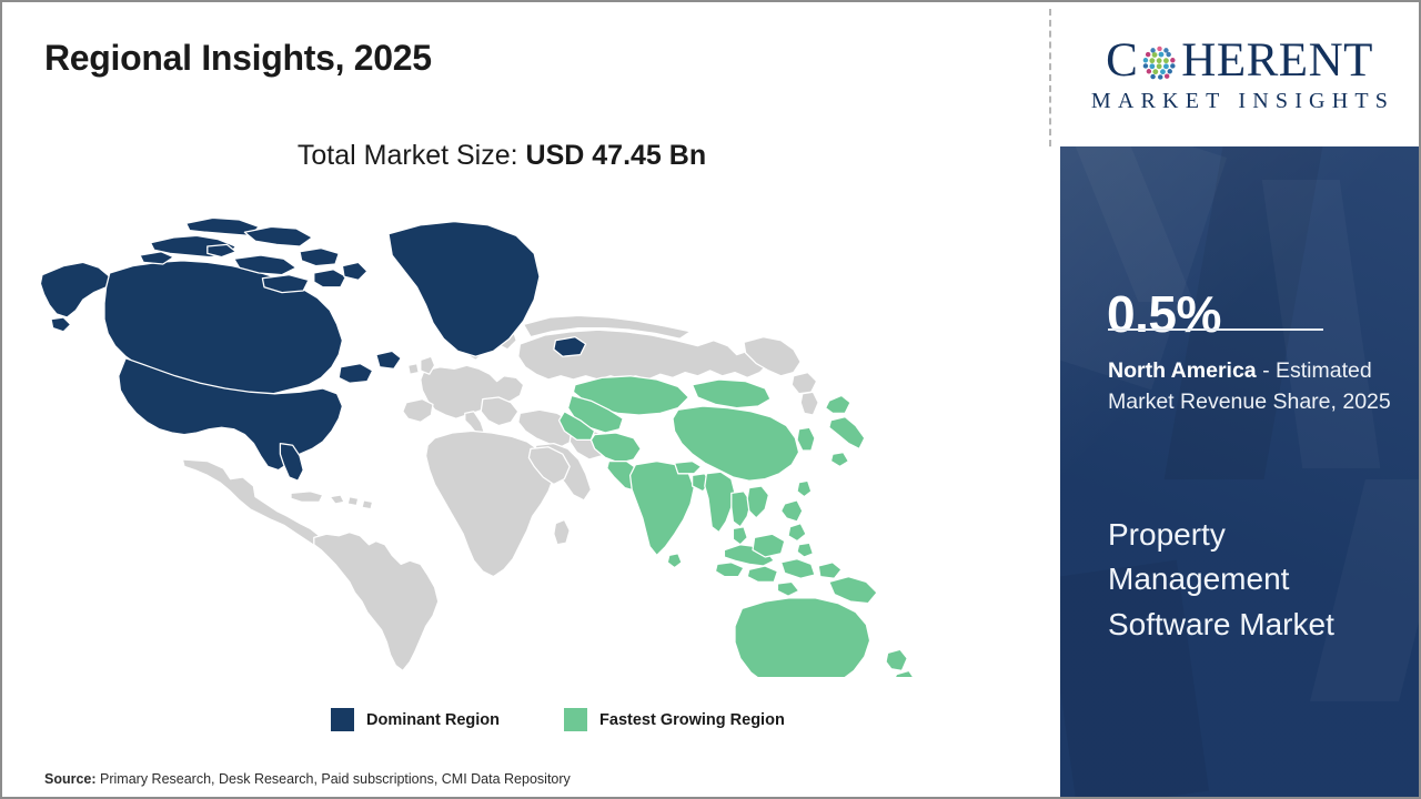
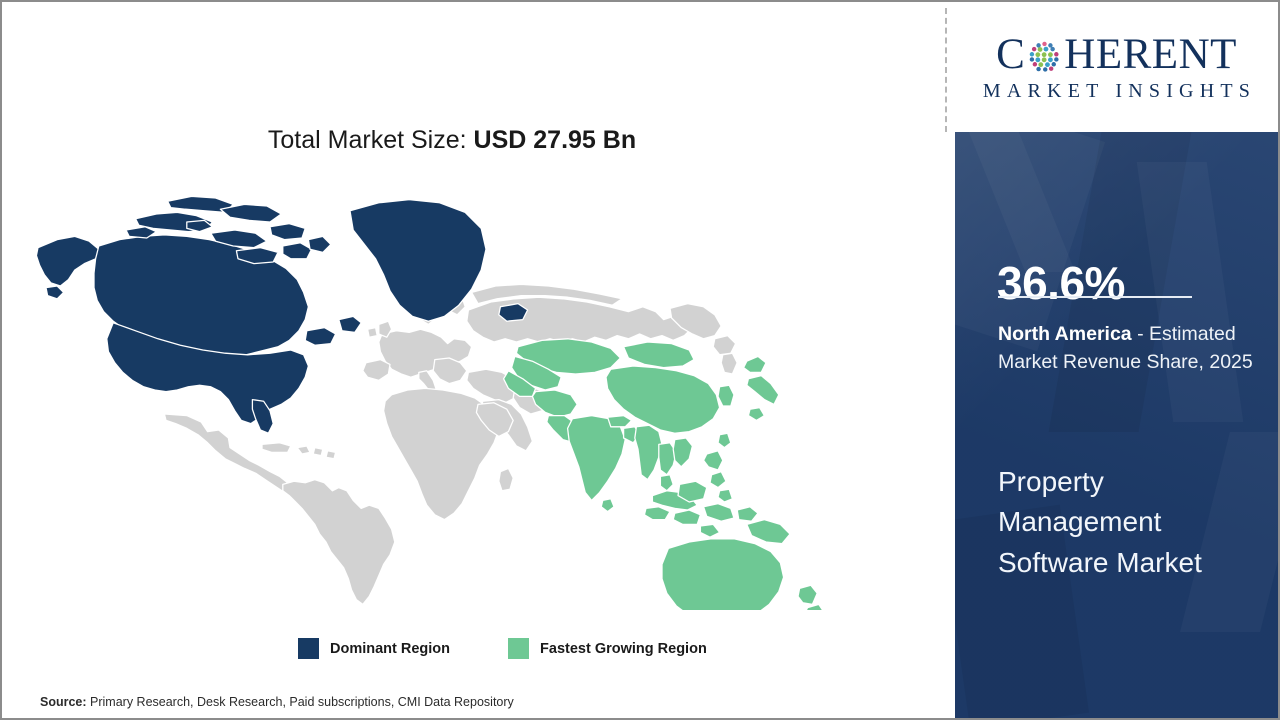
- Regional Insights, 2025
- Total Market Size: USD 47.45 Bn
+ Total Market Size: USD 27.95 Bn
  Dominant Region
  Fastest Growing Region
  Source: Primary Research, Desk Research, Paid subscriptions, CMI Data Repository
  C
  HERENT
  MARKET INSIGHTS
- 0.5%
+ 36.6%
  North America - Estimated Market Revenue Share, 2025
  Property Management Software Market
